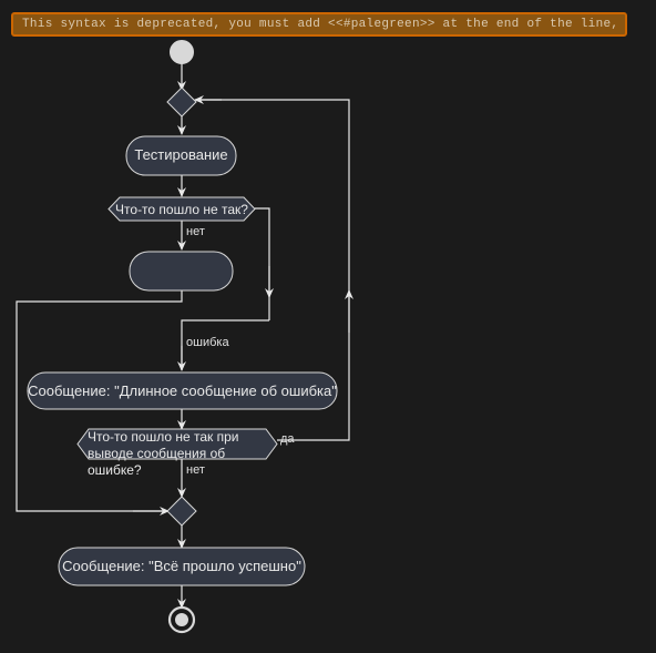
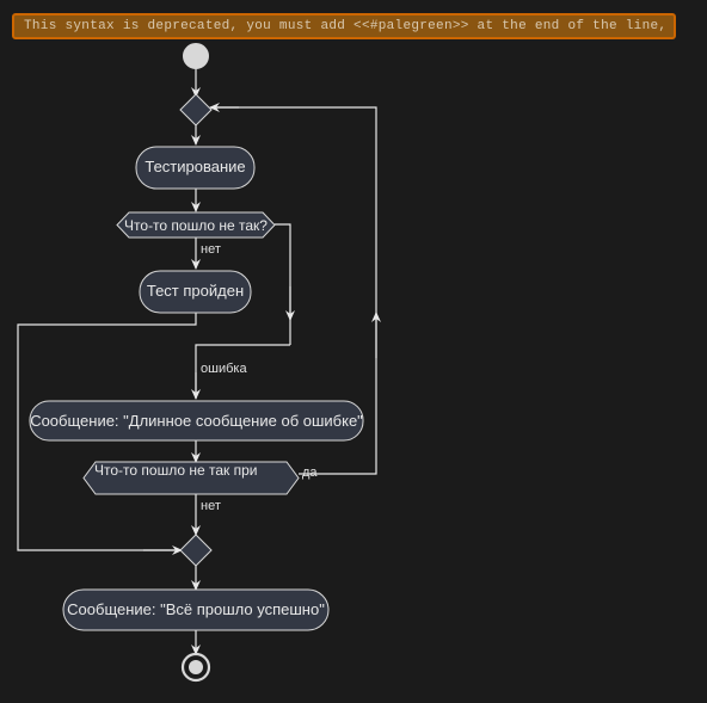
  This syntax is deprecated, you must add <<#palegreen>> at the end of the line,
  Тестирование
  Что-то пошло не так?
+ Тест пройден
- Сообщение: "Длинное сообщение об ошибка"
+ Сообщение: "Длинное сообщение об ошибке"
  Что-то пошло не так при
- выводе сообщения об ошибке?
  Сообщение: "Всё прошло успешно"
  нет
  ошибка
  да
  нет
